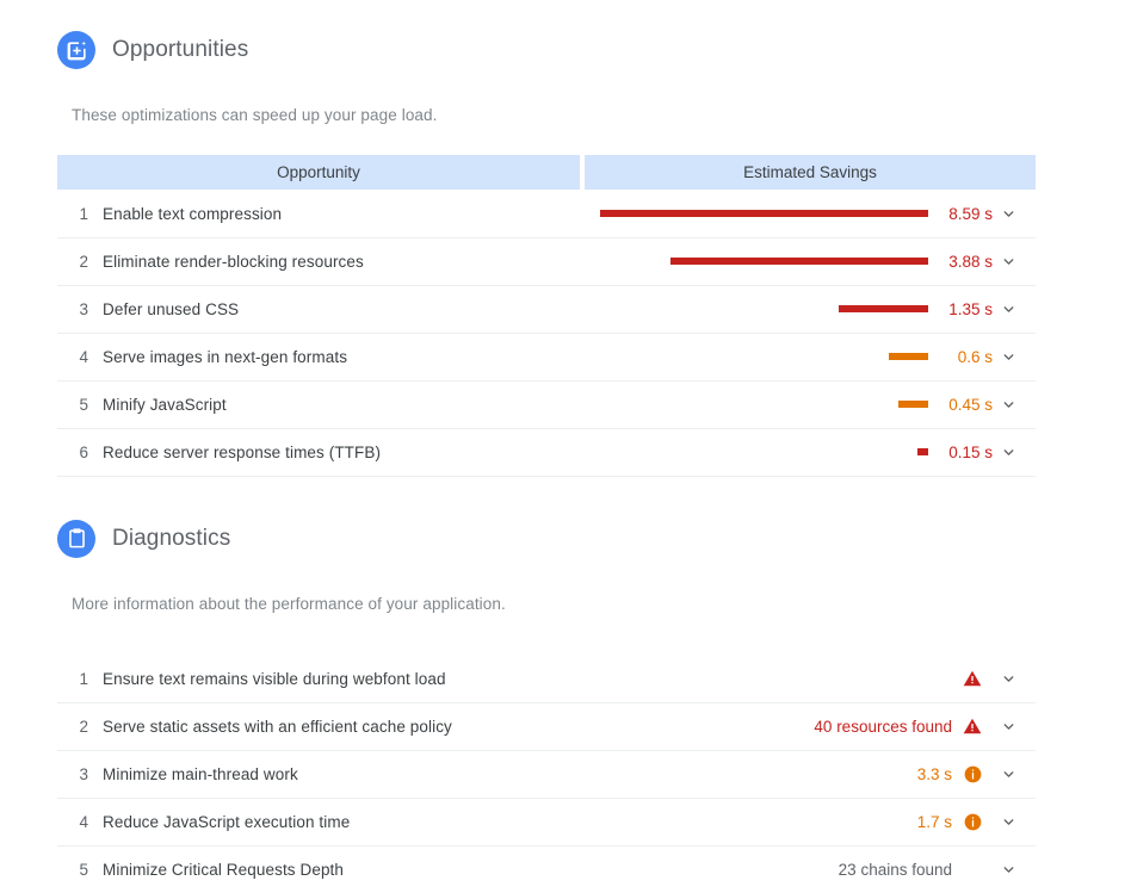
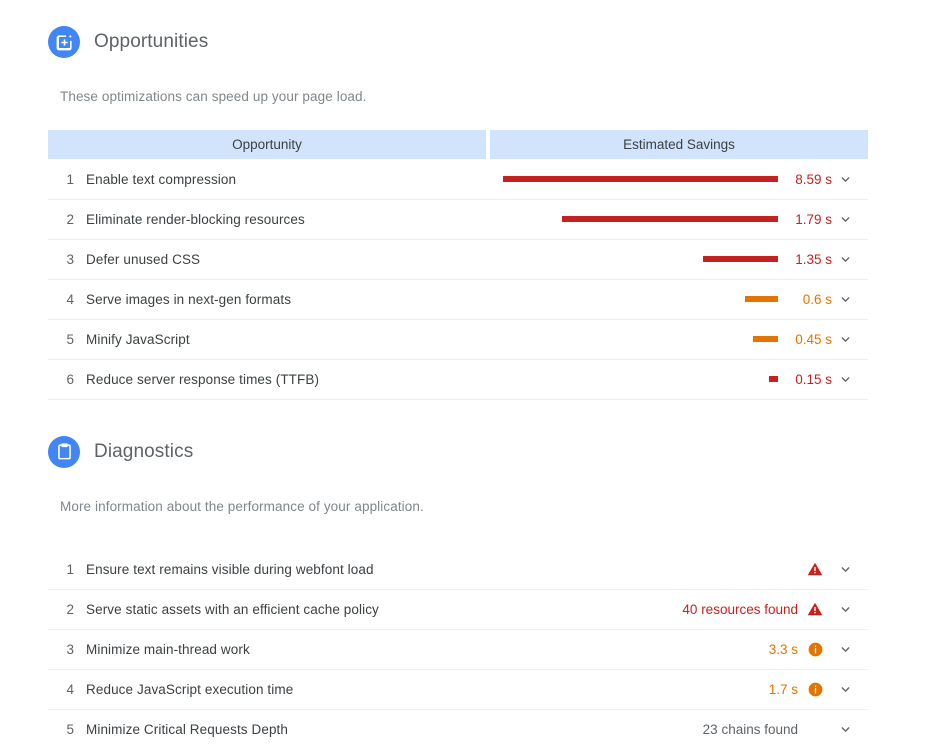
  Opportunities
  These optimizations can speed up your page load.
  Opportunity		Estimated Savings
  1	Enable text compression		8.59 s
- 2	Eliminate render-blocking resources		3.88 s
+ 2	Eliminate render-blocking resources		1.79 s
  3	Defer unused CSS		1.35 s
  4	Serve images in next-gen formats		0.6 s
  5	Minify JavaScript		0.45 s
  6	Reduce server response times (TTFB)		0.15 s
  Diagnostics
  More information about the performance of your application.
  1	Ensure text remains visible during webfont load
  2	Serve static assets with an efficient cache policy	40 resources found
  3	Minimize main-thread work	3.3 s
  4	Reduce JavaScript execution time	1.7 s
  5	Minimize Critical Requests Depth	23 chains found
